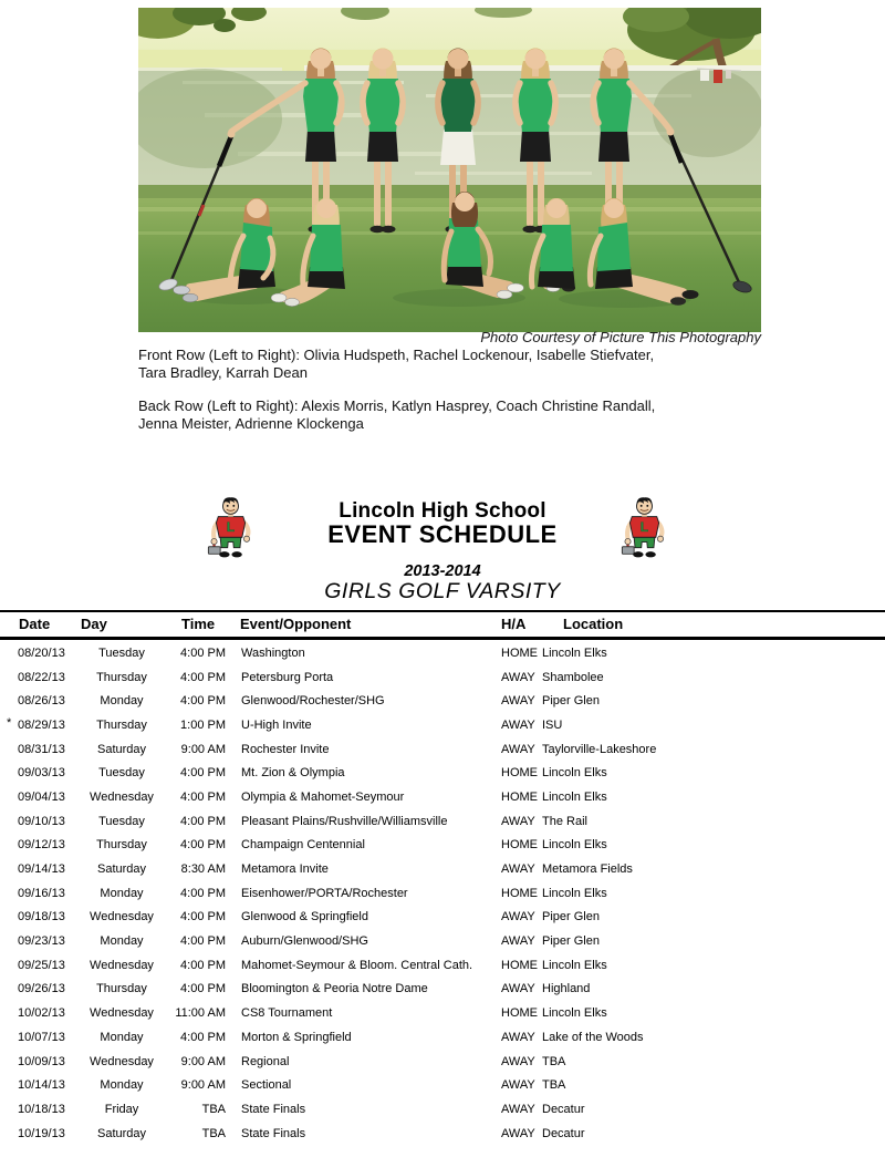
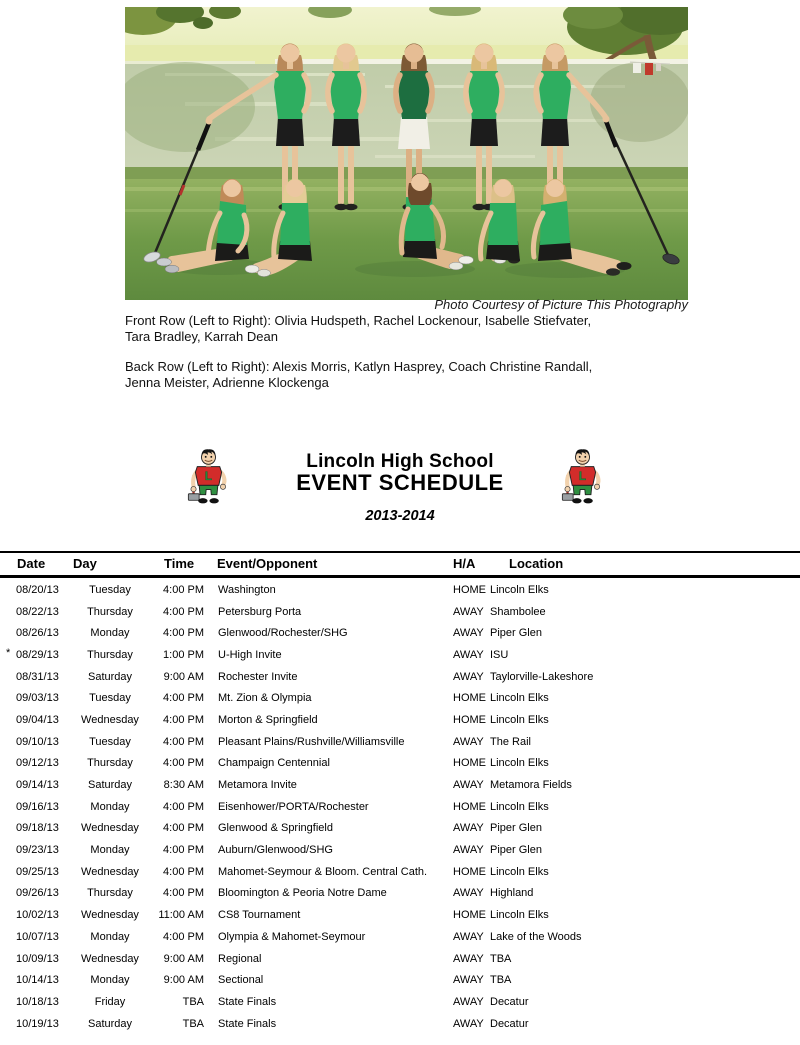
  Photo Courtesy of Picture This Photography
  Front Row (Left to Right): Olivia Hudspeth, Rachel Lockenour, Isabelle Stiefvater,
  Tara Bradley, Karrah Dean
  Back Row (Left to Right): Alexis Morris, Katlyn Hasprey, Coach Christine Randall,
  Jenna Meister, Adrienne Klockenga
  Lincoln High School
  EVENT SCHEDULE
  2013-2014
- GIRLS GOLF VARSITY
  Date
  Day
  Time
  Event/Opponent
  H/A
  Location
  08/20/13
  Tuesday
  4:00 PM
  Washington
  HOME
  Lincoln Elks
  08/22/13
  Thursday
  4:00 PM
  Petersburg Porta
  AWAY
  Shambolee
  08/26/13
  Monday
  4:00 PM
  Glenwood/Rochester/SHG
  AWAY
  Piper Glen
  *
  08/29/13
  Thursday
  1:00 PM
  U-High Invite
  AWAY
  ISU
  08/31/13
  Saturday
  9:00 AM
  Rochester Invite
  AWAY
  Taylorville-Lakeshore
  09/03/13
  Tuesday
  4:00 PM
  Mt. Zion & Olympia
  HOME
  Lincoln Elks
  09/04/13
  Wednesday
  4:00 PM
- Olympia & Mahomet-Seymour
+ Morton & Springfield
  HOME
  Lincoln Elks
  09/10/13
  Tuesday
  4:00 PM
  Pleasant Plains/Rushville/Williamsville
  AWAY
  The Rail
  09/12/13
  Thursday
  4:00 PM
  Champaign Centennial
  HOME
  Lincoln Elks
  09/14/13
  Saturday
  8:30 AM
  Metamora Invite
  AWAY
  Metamora Fields
  09/16/13
  Monday
  4:00 PM
  Eisenhower/PORTA/Rochester
  HOME
  Lincoln Elks
  09/18/13
  Wednesday
  4:00 PM
  Glenwood & Springfield
  AWAY
  Piper Glen
  09/23/13
  Monday
  4:00 PM
  Auburn/Glenwood/SHG
  AWAY
  Piper Glen
  09/25/13
  Wednesday
  4:00 PM
  Mahomet-Seymour & Bloom. Central Cath.
  HOME
  Lincoln Elks
  09/26/13
  Thursday
  4:00 PM
  Bloomington & Peoria Notre Dame
  AWAY
  Highland
  10/02/13
  Wednesday
  11:00 AM
  CS8 Tournament
  HOME
  Lincoln Elks
  10/07/13
  Monday
  4:00 PM
- Morton & Springfield
+ Olympia & Mahomet-Seymour
  AWAY
  Lake of the Woods
  10/09/13
  Wednesday
  9:00 AM
  Regional
  AWAY
  TBA
  10/14/13
  Monday
  9:00 AM
  Sectional
  AWAY
  TBA
  10/18/13
  Friday
  TBA
  State Finals
  AWAY
  Decatur
  10/19/13
  Saturday
  TBA
  State Finals
  AWAY
  Decatur
